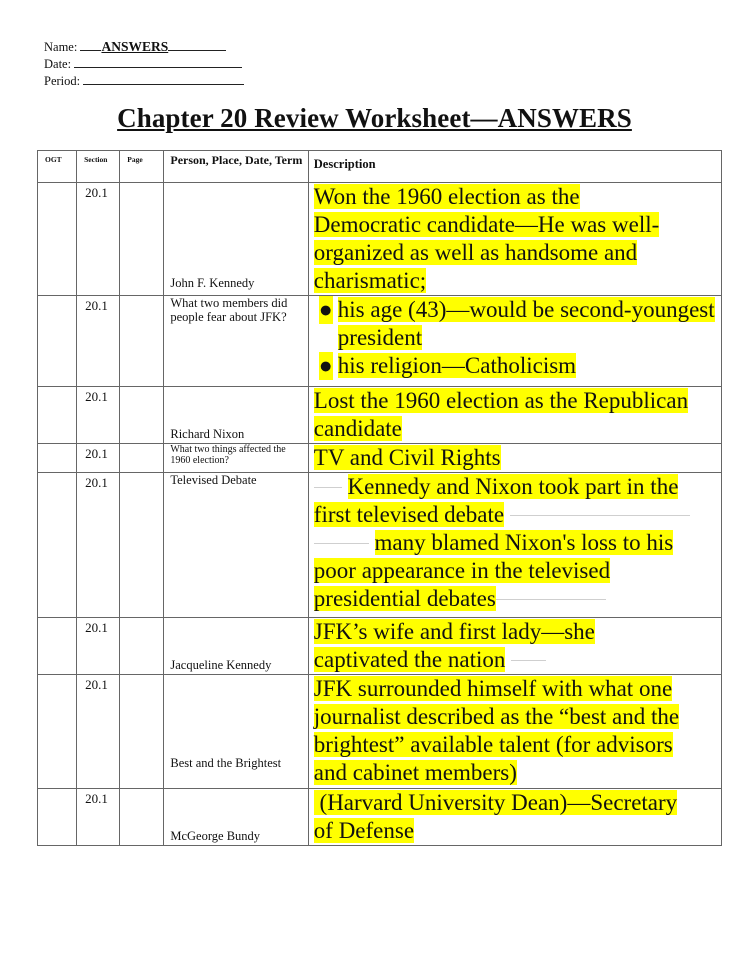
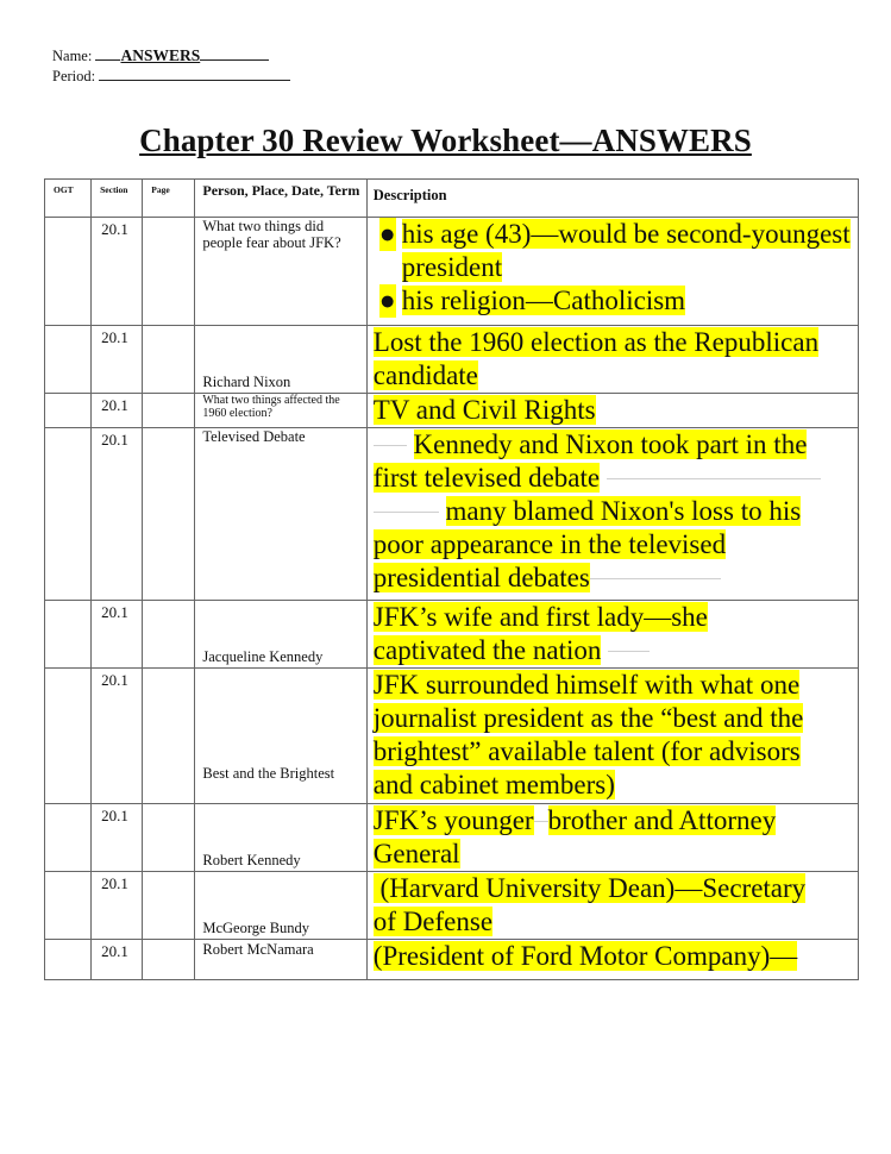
  Name: ANSWERS
- Date:
  Period:
- Chapter 20 Review Worksheet—ANSWERS
+ Chapter 30 Review Worksheet—ANSWERS
  OGT	Section	Page	Person, Place, Date, Term	Description
- 	20.1		John F. Kennedy	Won the 1960 election as the Democratic candidate—He was well- organized as well as handsome and charismatic;
- 	20.1		What two members did people fear about JFK?	● his age (43)—would be second-youngest president ● his religion—Catholicism
+ 	20.1		What two things did people fear about JFK?	● his age (43)—would be second-youngest president ● his religion—Catholicism
  	20.1		Richard Nixon	Lost the 1960 election as the Republican candidate
  	20.1		What two things affected the 1960 election?	TV and Civil Rights
  	20.1		Televised Debate	Kennedy and Nixon took part in the first televised debate many blamed Nixon's loss to his poor appearance in the televised presidential debates
  	20.1		Jacqueline Kennedy	JFK’s wife and first lady—she captivated the nation
- 	20.1		Best and the Brightest	JFK surrounded himself with what one journalist described as the “best and the brightest” available talent (for advisors and cabinet members)
+ 	20.1		Best and the Brightest	JFK surrounded himself with what one journalist president as the “best and the brightest” available talent (for advisors and cabinet members)
+ 	20.1		Robert Kennedy	JFK’s younger brother and Attorney General
  	20.1		McGeorge Bundy	(Harvard University Dean)—Secretary of Defense
+ 	20.1		Robert McNamara	(President of Ford Motor Company)—
